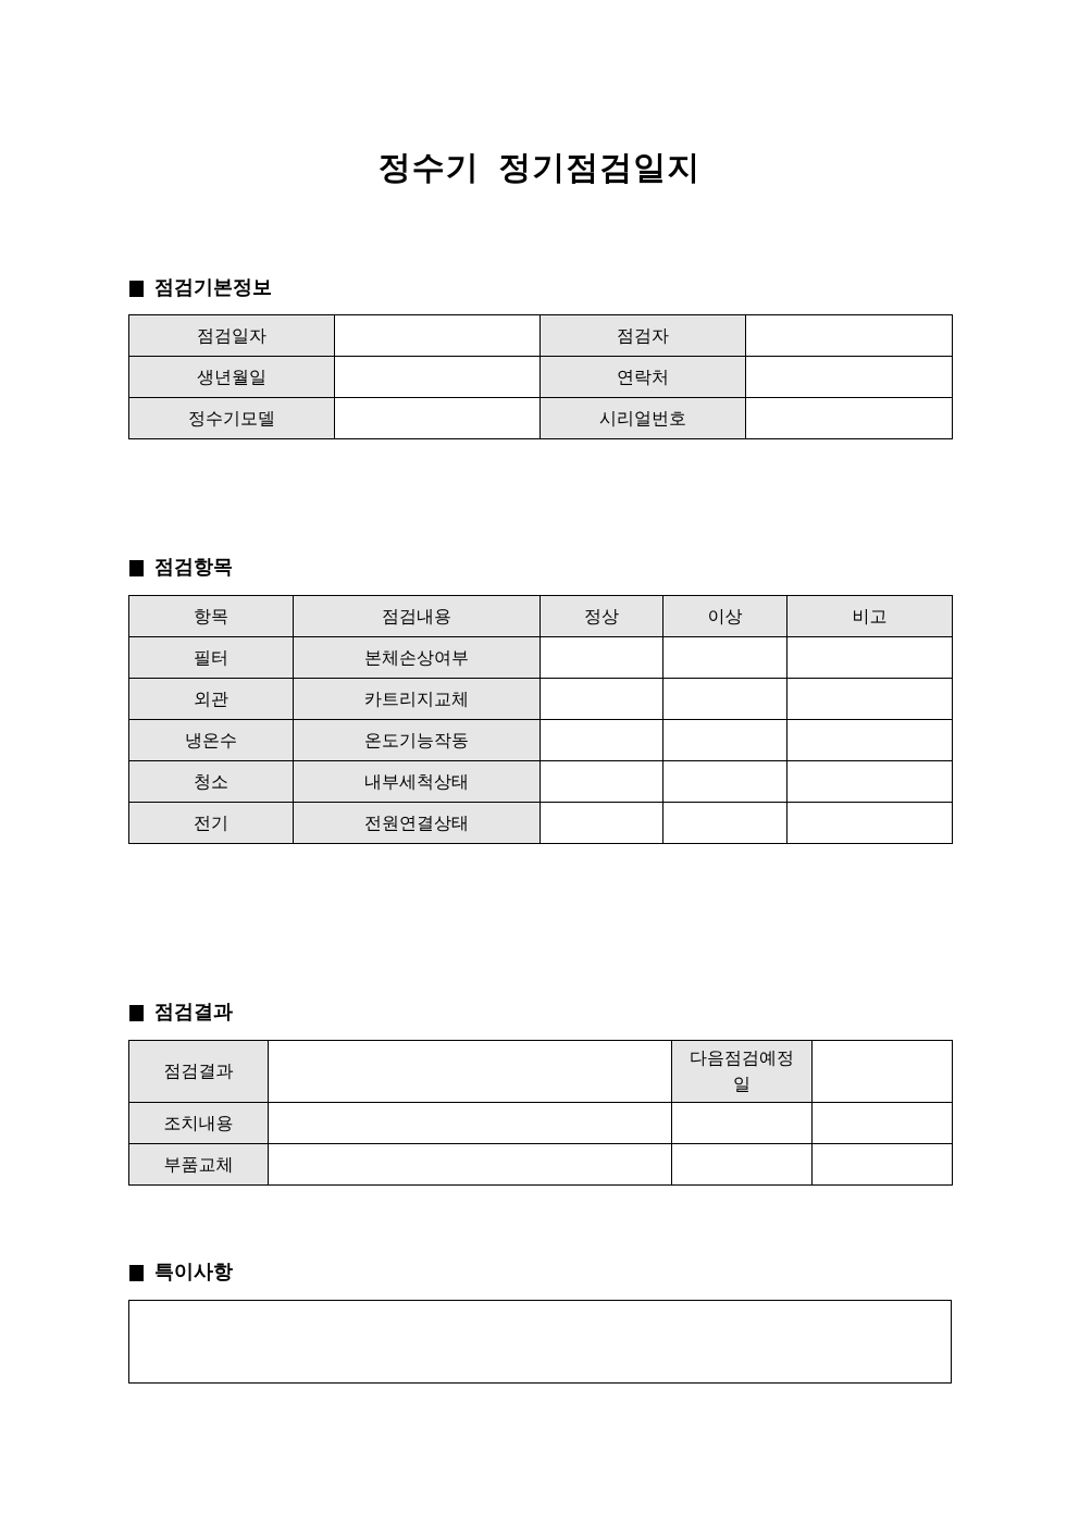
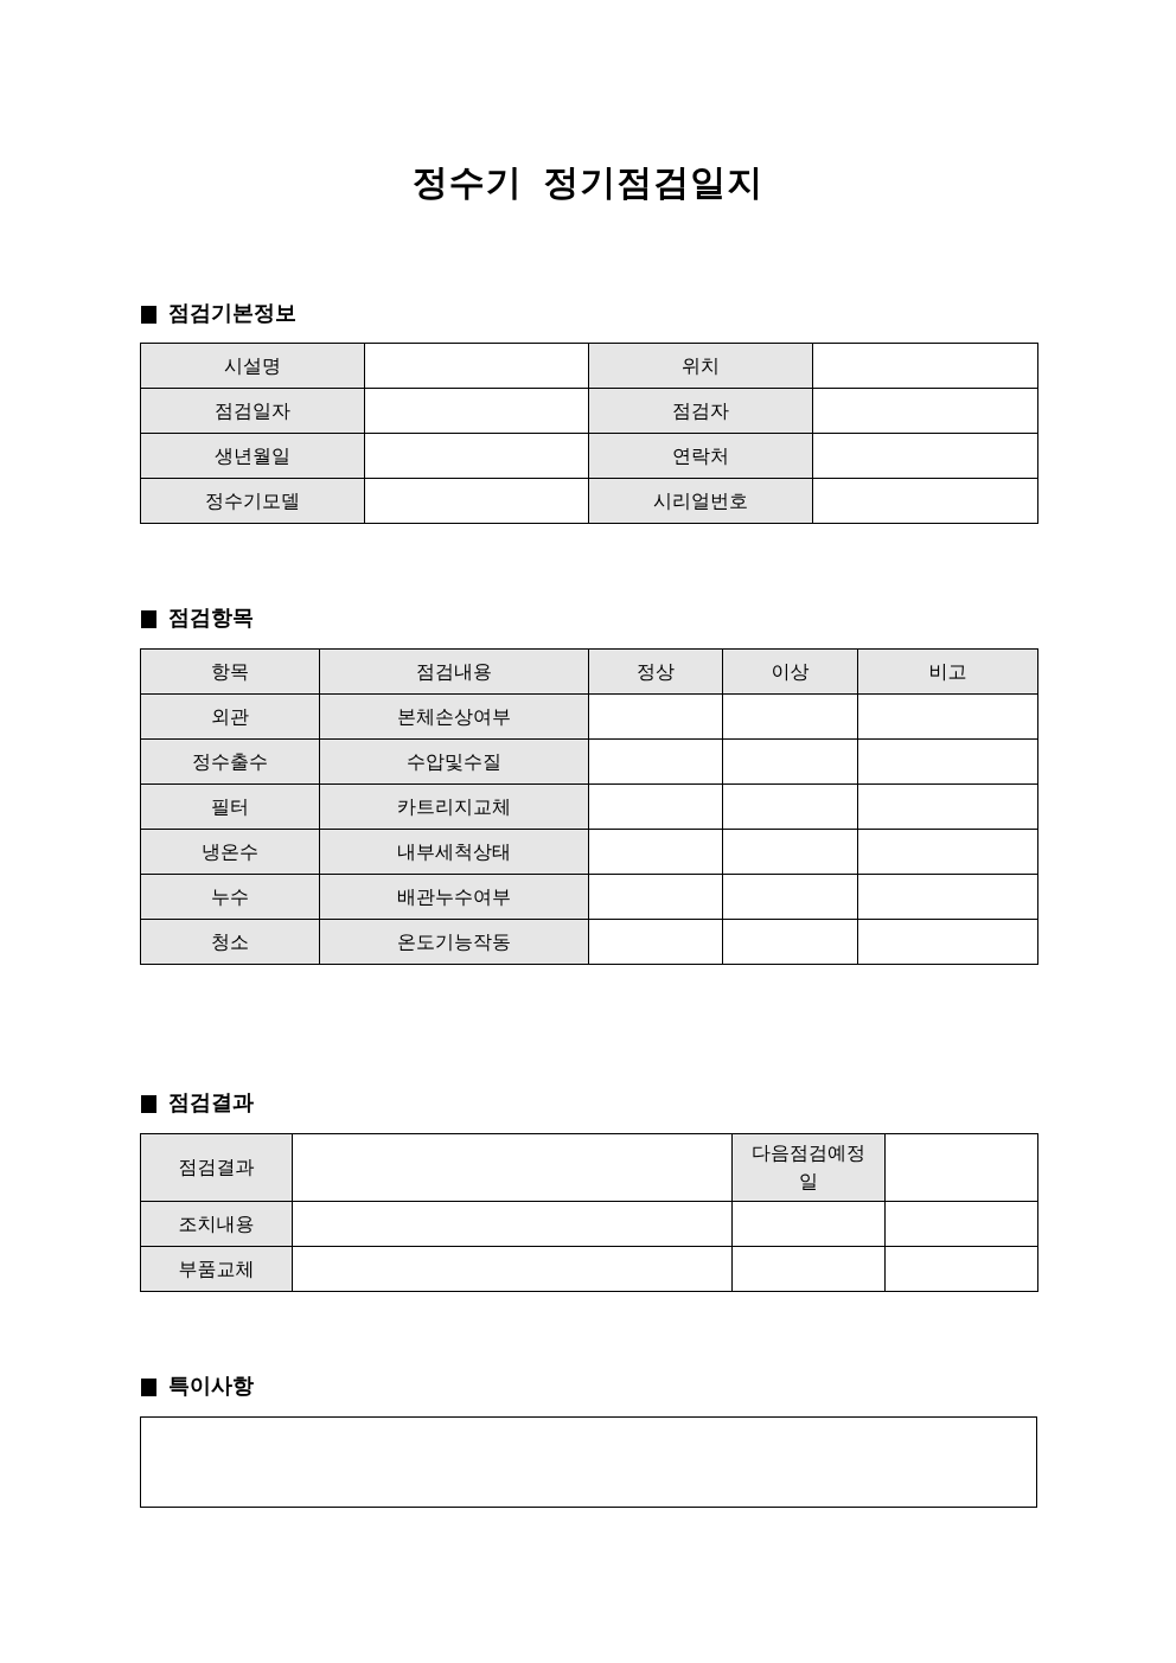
  정수기 정기점검일지
  점검기본정보
+ 시설명		위치
  점검일자		점검자
  생년월일		연락처
  정수기모델		시리얼번호
  점검항목
  항목	점검내용	정상	이상	비고
- 필터	본체손상여부
+ 외관	본체손상여부
+ 정수출수	수압및수질
- 외관	카트리지교체
+ 필터	카트리지교체
- 냉온수	온도기능작동
+ 냉온수	내부세척상태
+ 누수	배관누수여부
- 청소	내부세척상태
+ 청소	온도기능작동
- 전기	전원연결상태
  점검결과
  점검결과		다음점검예정일
  조치내용
  부품교체
  특이사항
